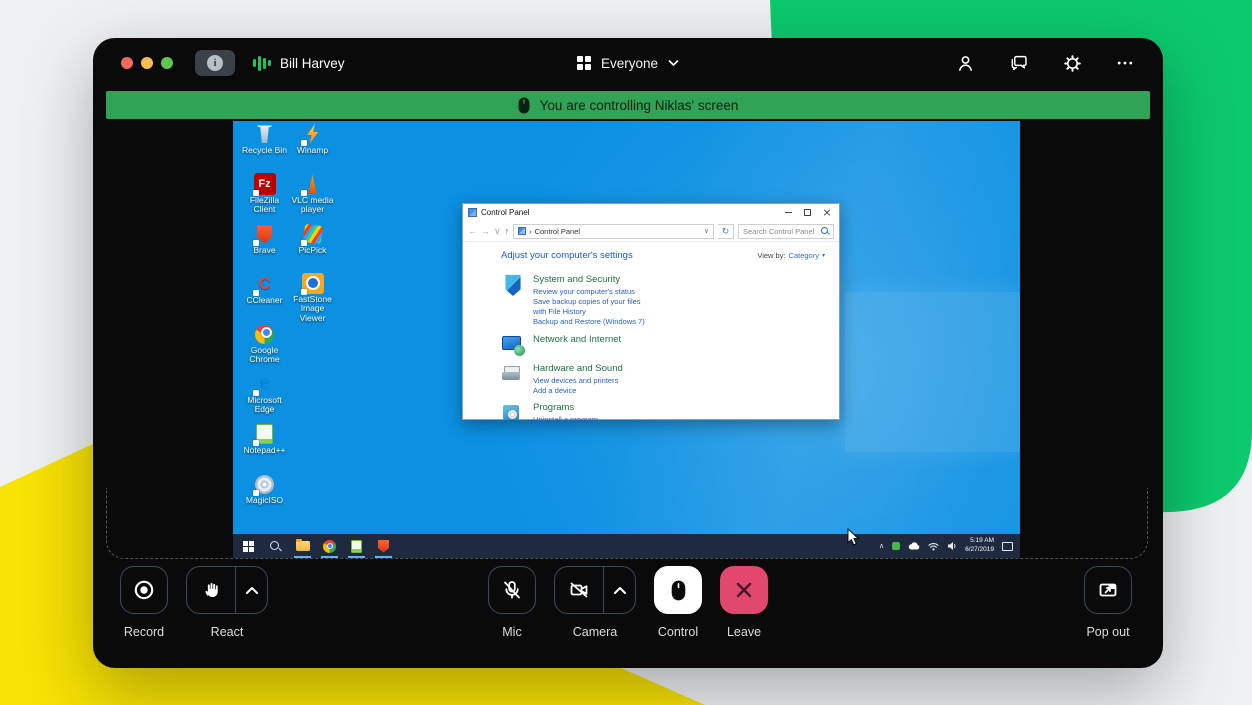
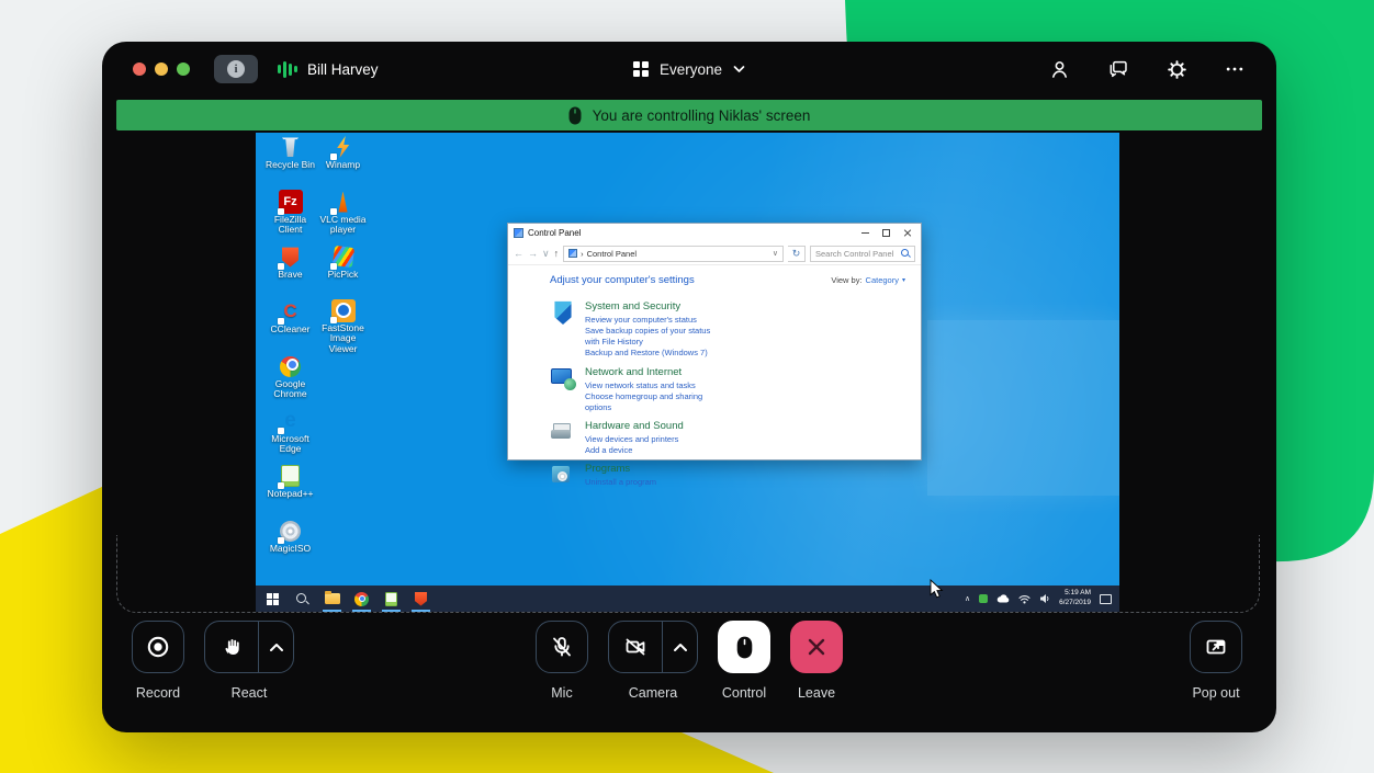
  i
  Bill Harvey
  Everyone
  You are controlling Niklas' screen
  Recycle Bin
  Fz
  FileZilla Client
  Brave
  C
  CCleaner
  Google Chrome
  Microsoft Edge
  Notepad++
  MagicISO
  Winamp
  VLC media player
  PicPick
  FastStone Image Viewer
  Control Panel
  ←
  →
  ∨
  ↑
  ›
  Control Panel
  ↻
  Search Control Panel
  Adjust your computer's settings
  View by:
  Category
  System and Security
  Review your computer's status
- Save backup copies of your files with File History
+ Save backup copies of your status with File History
  Backup and Restore (Windows 7)
  Network and Internet
+ View network status and tasks
+ Choose homegroup and sharing options
  Hardware and Sound
  View devices and printers
  Add a device
  Programs
  Uninstall a program
  Record
  React
  Mic
  Camera
  Control
  Leave
  Pop out
